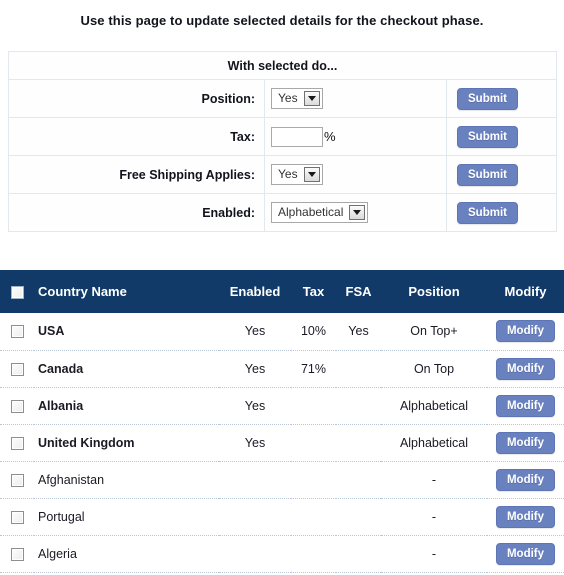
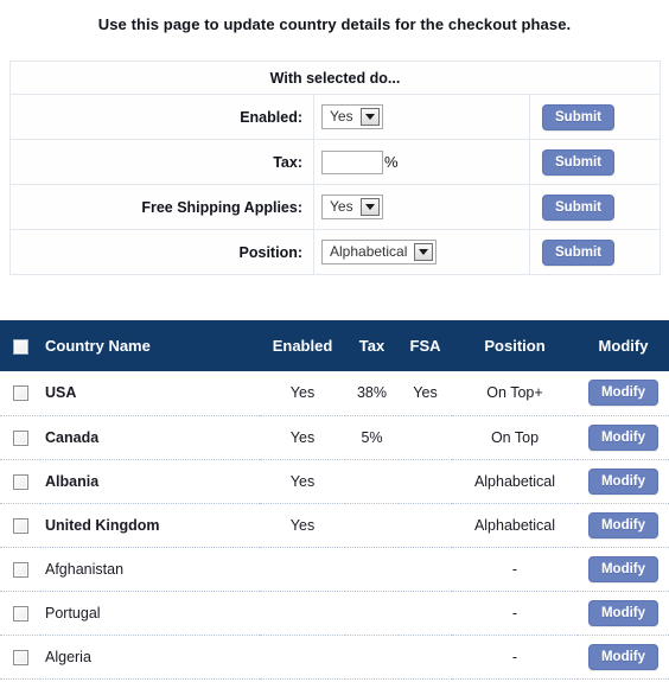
- Use this page to update selected details for the checkout phase.
+ Use this page to update country details for the checkout phase.
  With selected do...
- Position:
+ Enabled:
  Yes
  Submit
  Tax:
  %
  Submit
  Free Shipping Applies:
  Yes
  Submit
- Enabled:
+ Position:
  Alphabetical
  Submit
  	Country Name	Enabled	Tax	FSA	Position	Modify
- 	USA	Yes	10%	Yes	On Top+	Modify
+ 	USA	Yes	38%	Yes	On Top+	Modify
- 	Canada	Yes	71%		On Top	Modify
+ 	Canada	Yes	5%		On Top	Modify
  	Albania	Yes			Alphabetical	Modify
  	United Kingdom	Yes			Alphabetical	Modify
  	Afghanistan				-	Modify
  	Portugal				-	Modify
  	Algeria				-	Modify
